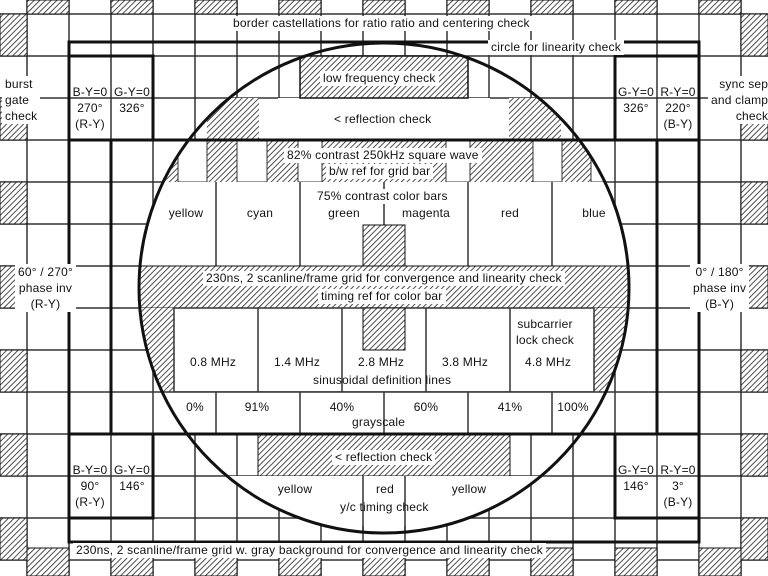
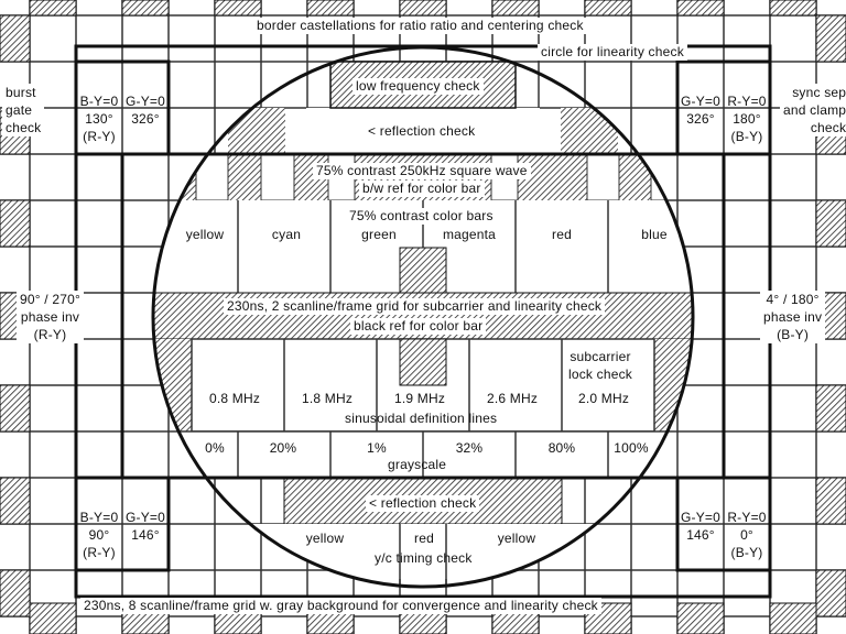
  border castellations for ratio ratio and centering check
  circle for linearity check
  low frequency check
  < reflection check
- 82% contrast 250kHz square wave
+ 75% contrast 250kHz square wave
- b/w ref for grid bar
+ b/w ref for color bar
  75% contrast color bars
  yellow
  cyan
  green
  magenta
  red
  blue
- 230ns, 2 scanline/frame grid for convergence and linearity check
+ 230ns, 2 scanline/frame grid for subcarrier and linearity check
- timing ref for color bar
+ black ref for color bar
  subcarrier
  lock check
  0.8 MHz
- 1.4 MHz
+ 1.8 MHz
- 2.8 MHz
+ 1.9 MHz
- 3.8 MHz
+ 2.6 MHz
- 4.8 MHz
+ 2.0 MHz
  sinusoidal definition lines
  0%
- 91%
+ 20%
- 40%
+ 1%
- 60%
+ 32%
- 41%
+ 80%
  100%
  grayscale
  < reflection check
  yellow
  red
  yellow
  y/c timing check
- 230ns, 2 scanline/frame grid w. gray background for convergence and linearity check
+ 230ns, 8 scanline/frame grid w. gray background for convergence and linearity check
  burst
  gate
  check
  sync sep
  and clamp
  check
- 60° / 270°
+ 90° / 270°
  phase inv
  (R-Y)
- 0° / 180°
+ 4° / 180°
  phase inv
  (B-Y)
  B-Y=0
- 270°
+ 130°
  (R-Y)
  G-Y=0
  326°
  G-Y=0
  326°
  R-Y=0
- 220°
+ 180°
  (B-Y)
  B-Y=0
  90°
  (R-Y)
  G-Y=0
  146°
  G-Y=0
  146°
  R-Y=0
- 3°
+ 0°
  (B-Y)
